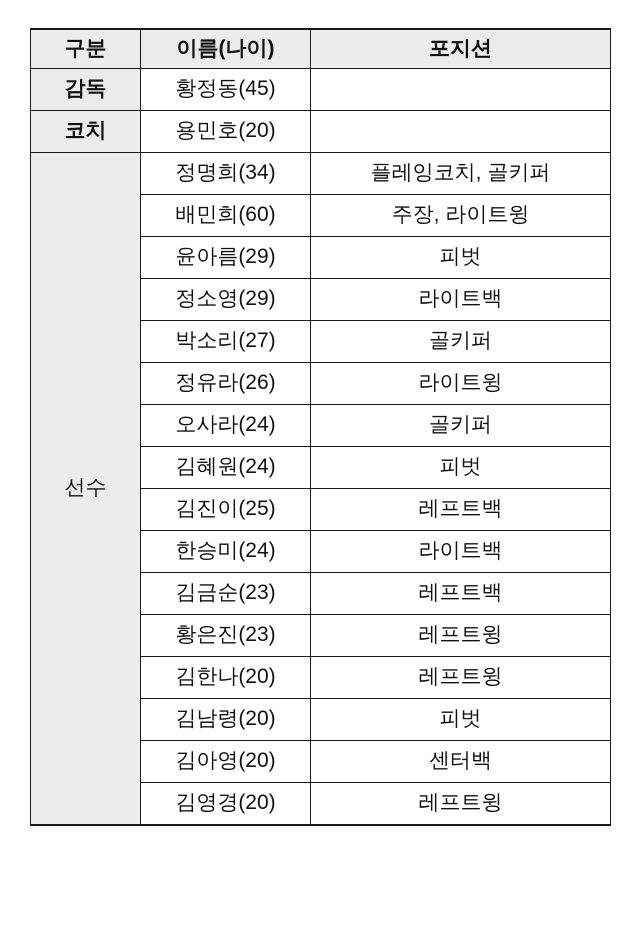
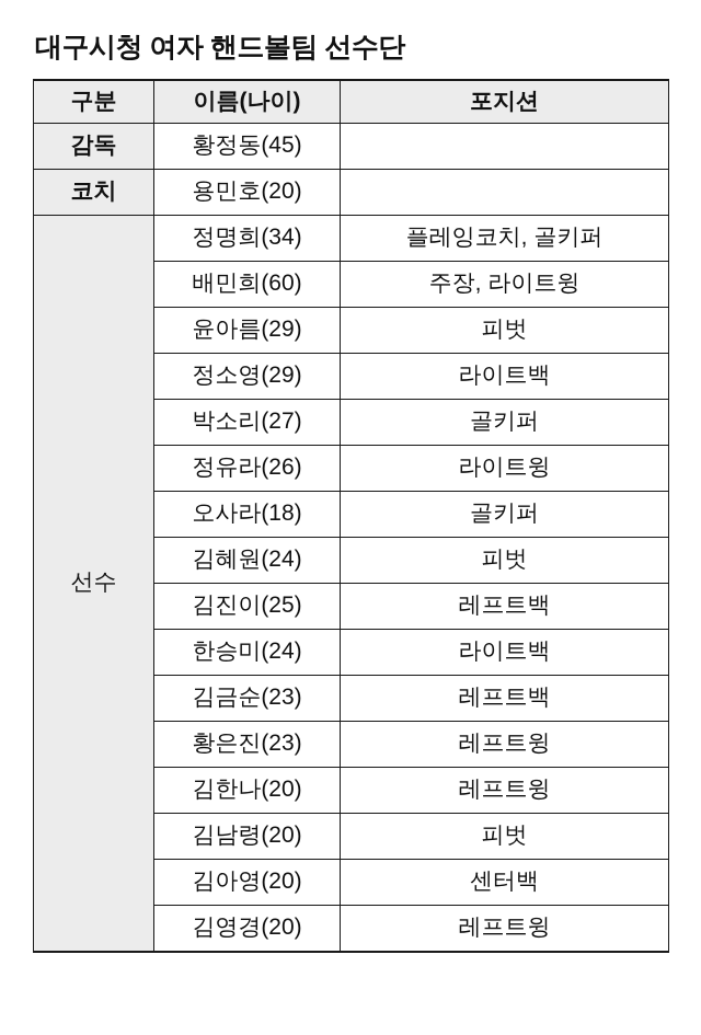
+ 대구시청 여자 핸드볼팀 선수단
  구분	이름(나이)	포지션
  감독	황정동(45)
  코치	용민호(20)
  선수	정명희(34)	플레잉코치, 골키퍼
  배민희(60)	주장, 라이트윙
  윤아름(29)	피벗
  정소영(29)	라이트백
  박소리(27)	골키퍼
  정유라(26)	라이트윙
- 오사라(24)	골키퍼
+ 오사라(18)	골키퍼
  김혜원(24)	피벗
  김진이(25)	레프트백
  한승미(24)	라이트백
  김금순(23)	레프트백
  황은진(23)	레프트윙
  김한나(20)	레프트윙
  김남령(20)	피벗
  김아영(20)	센터백
  김영경(20)	레프트윙
